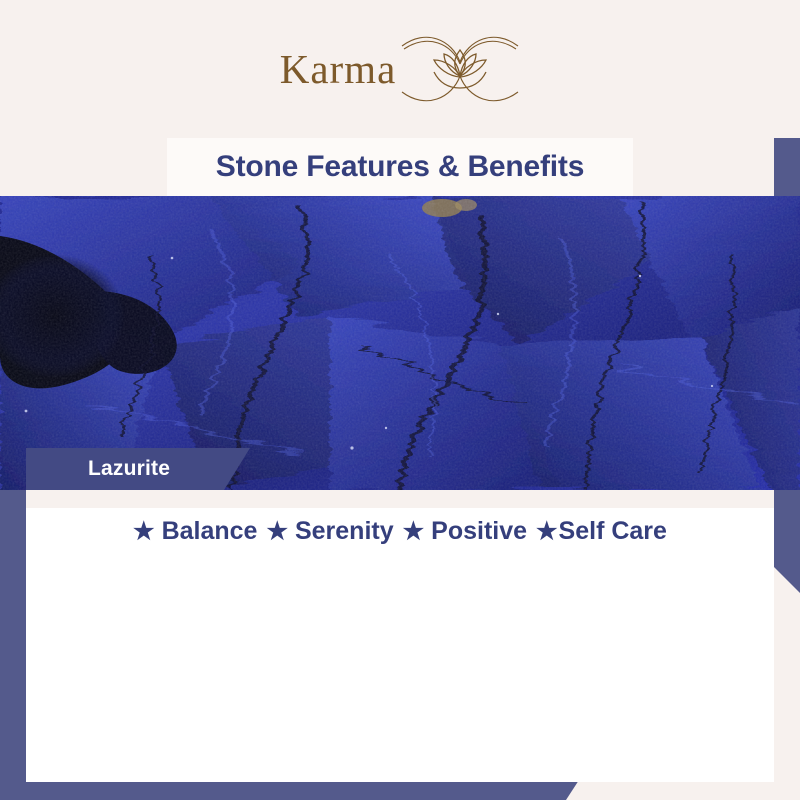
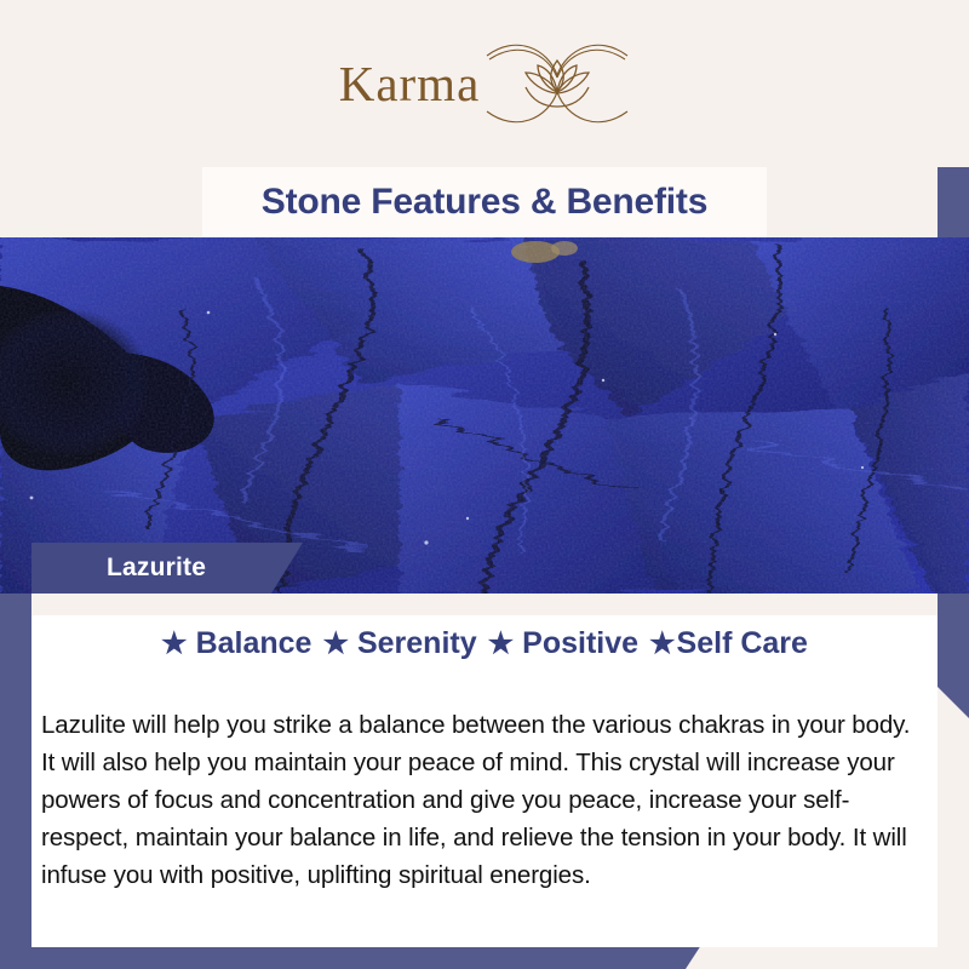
  Lazurite
  Karma
  Stone Features & Benefits
  ★
  Balance
  ★
  Serenity
  ★
  Positive
  ★
  Self Care
+ Lazulite will help you strike a balance between the various chakras in your body. It will also help you maintain your peace of mind. This crystal will increase your powers of focus and concentration and give you peace, increase your self-respect, maintain your balance in life, and relieve the tension in your body. It will infuse you with positive, uplifting spiritual energies.
